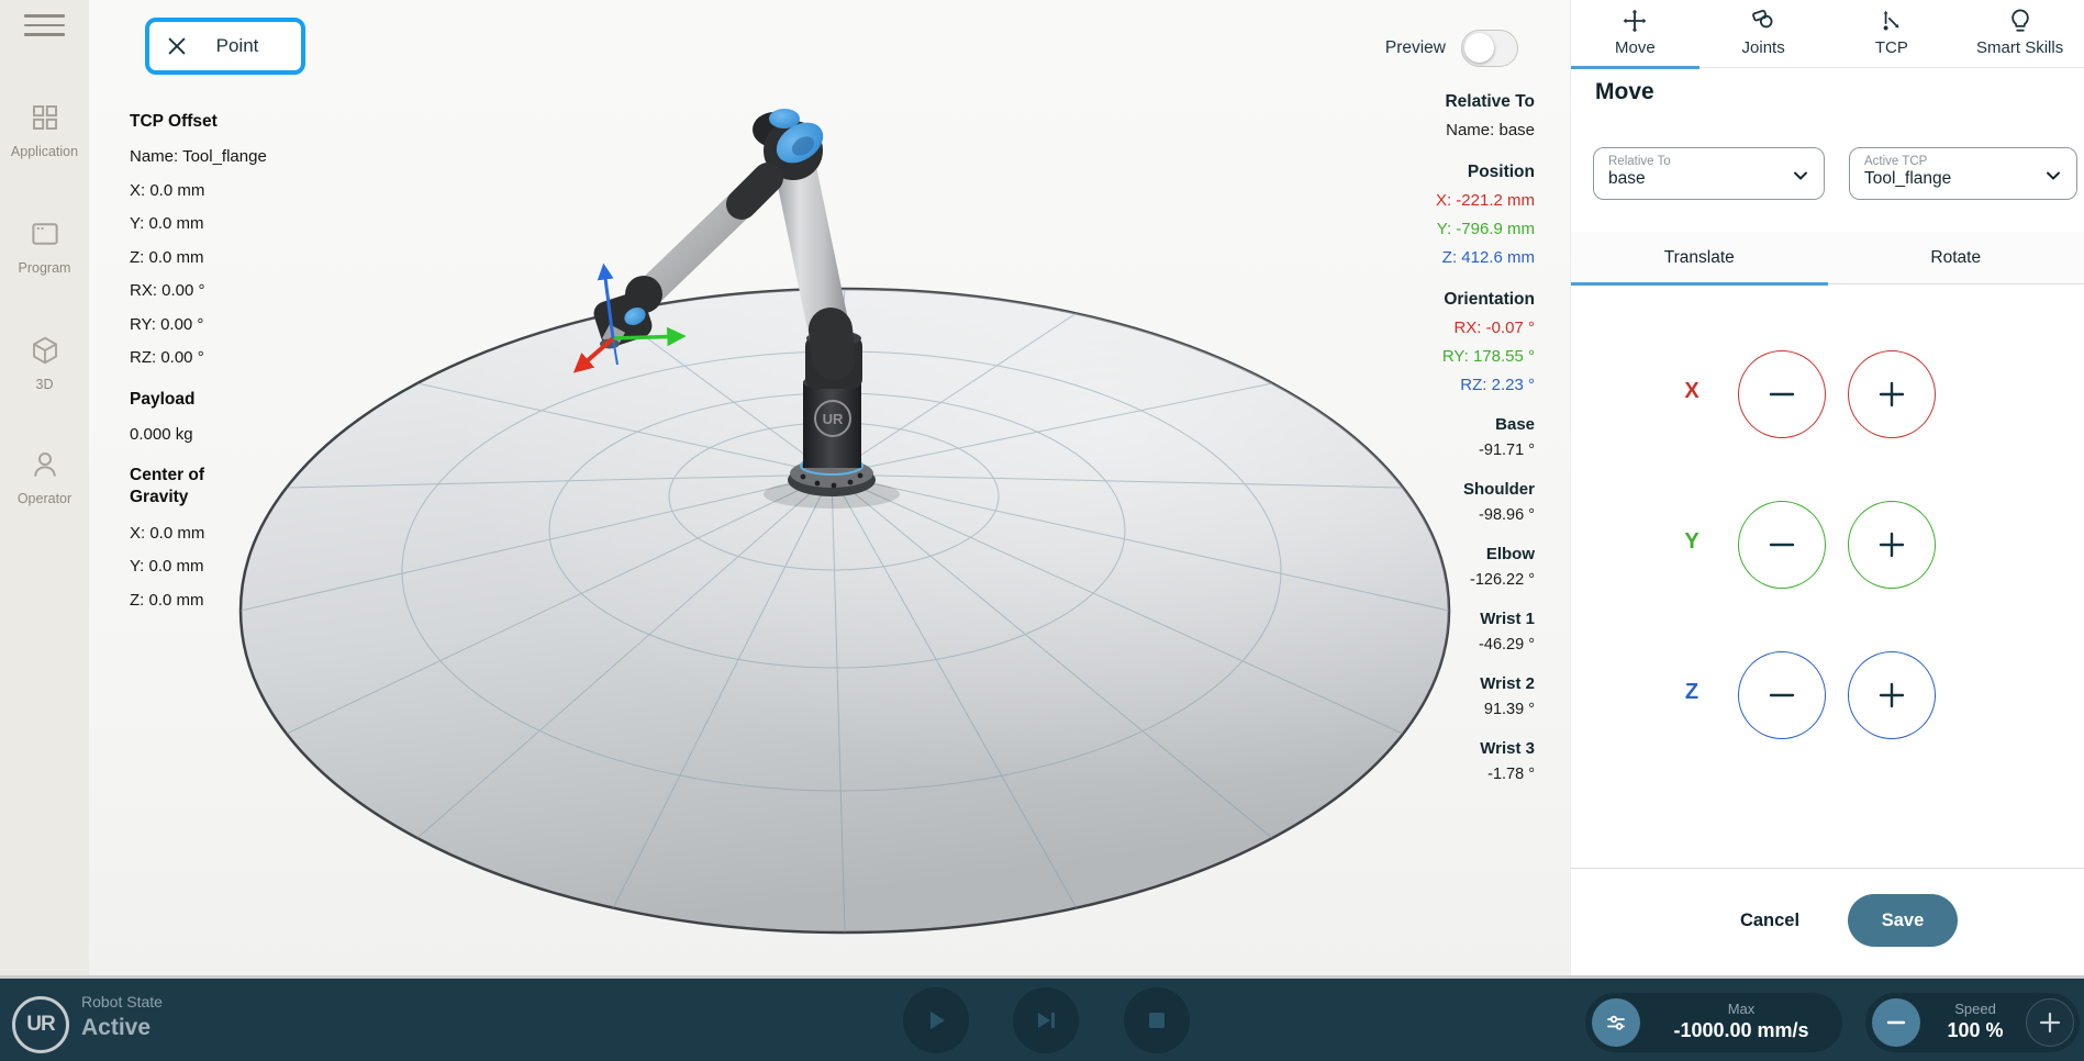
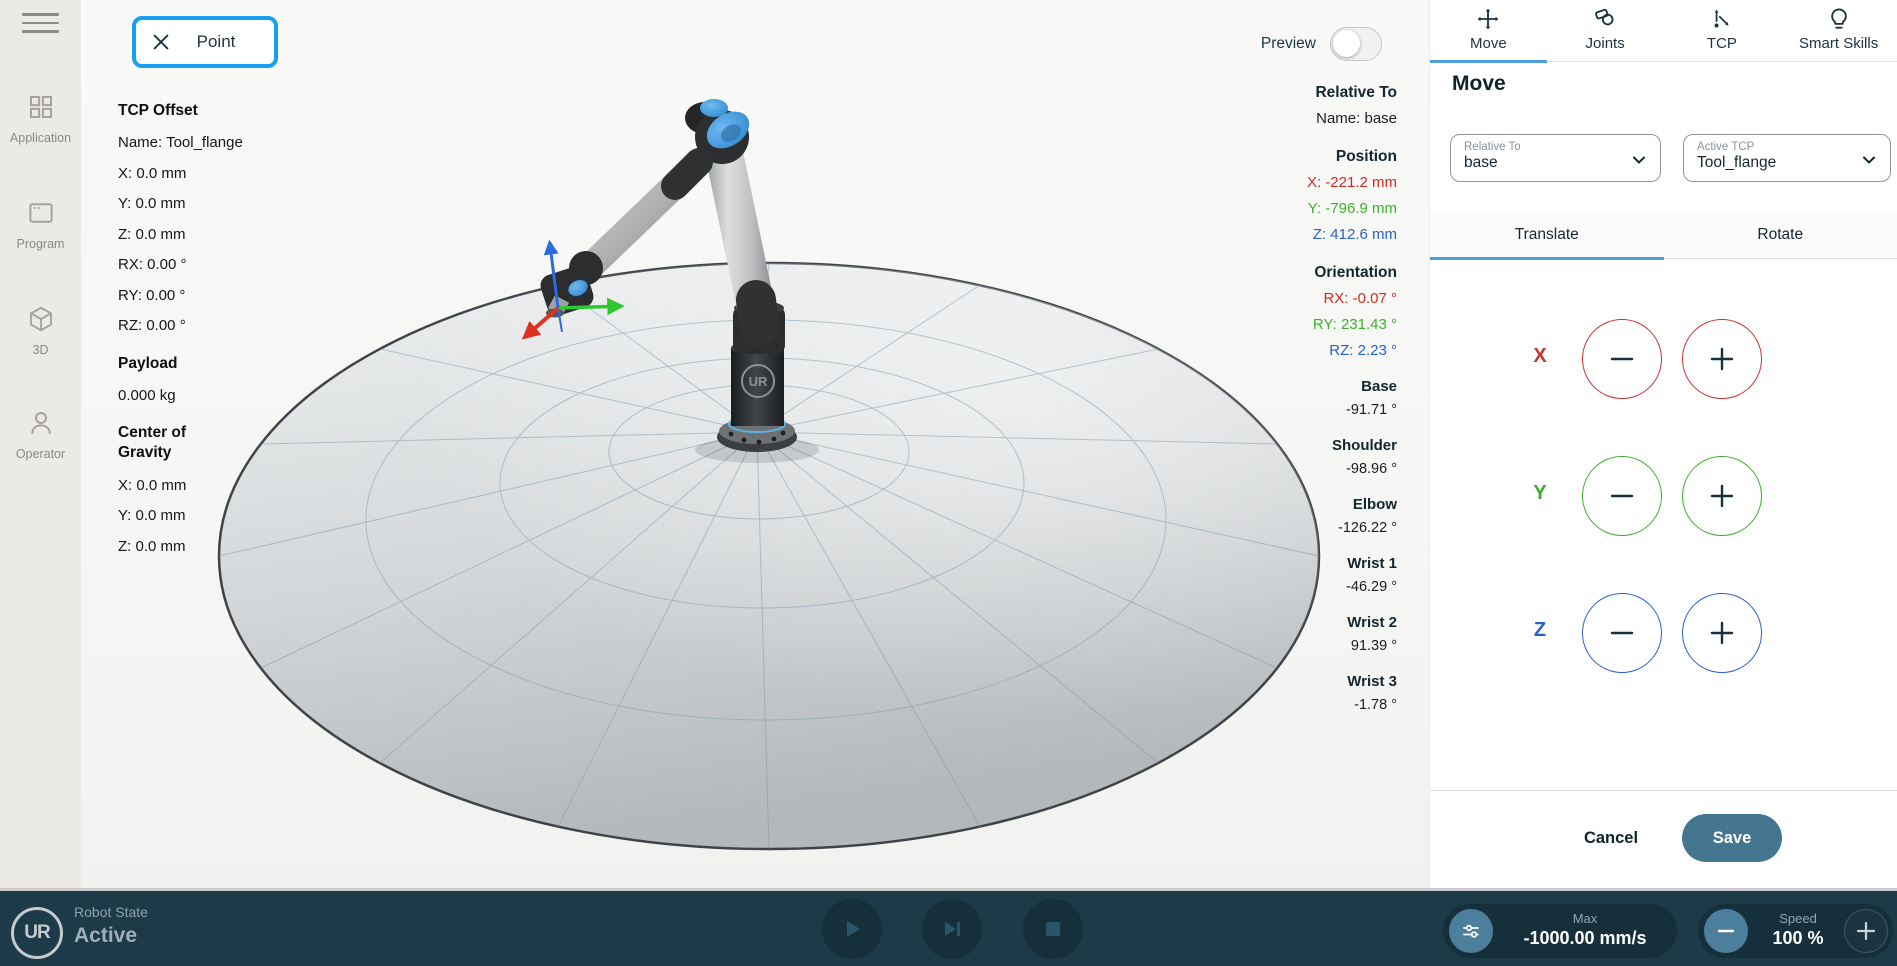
  Application
  Program
  3D
  Operator
  UR
  Point
  TCP Offset
  Name: Tool_flange
  X: 0.0 mm
  Y: 0.0 mm
  Z: 0.0 mm
  RX: 0.00 °
  RY: 0.00 °
  RZ: 0.00 °
  Payload
  0.000 kg
  Center of Gravity
  X: 0.0 mm
  Y: 0.0 mm
  Z: 0.0 mm
  Preview
  Relative To
  Name: base
  Position
  X: -221.2 mm
  Y: -796.9 mm
  Z: 412.6 mm
  Orientation
  RX: -0.07 °
- RY: 178.55 °
+ RY: 231.43 °
  RZ: 2.23 °
  Base
  -91.71 °
  Shoulder
  -98.96 °
  Elbow
  -126.22 °
  Wrist 1
  -46.29 °
  Wrist 2
  91.39 °
  Wrist 3
  -1.78 °
  Move
  Joints
  TCP
  Smart Skills
  Move
  Relative To
  base
  Active TCP
  Tool_flange
  Translate
  Rotate
  X
  Y
  Z
  Cancel
  Save
  UR
  Robot State
  Active
  Max
  -1000.00 mm/s
  Speed
  100 %
